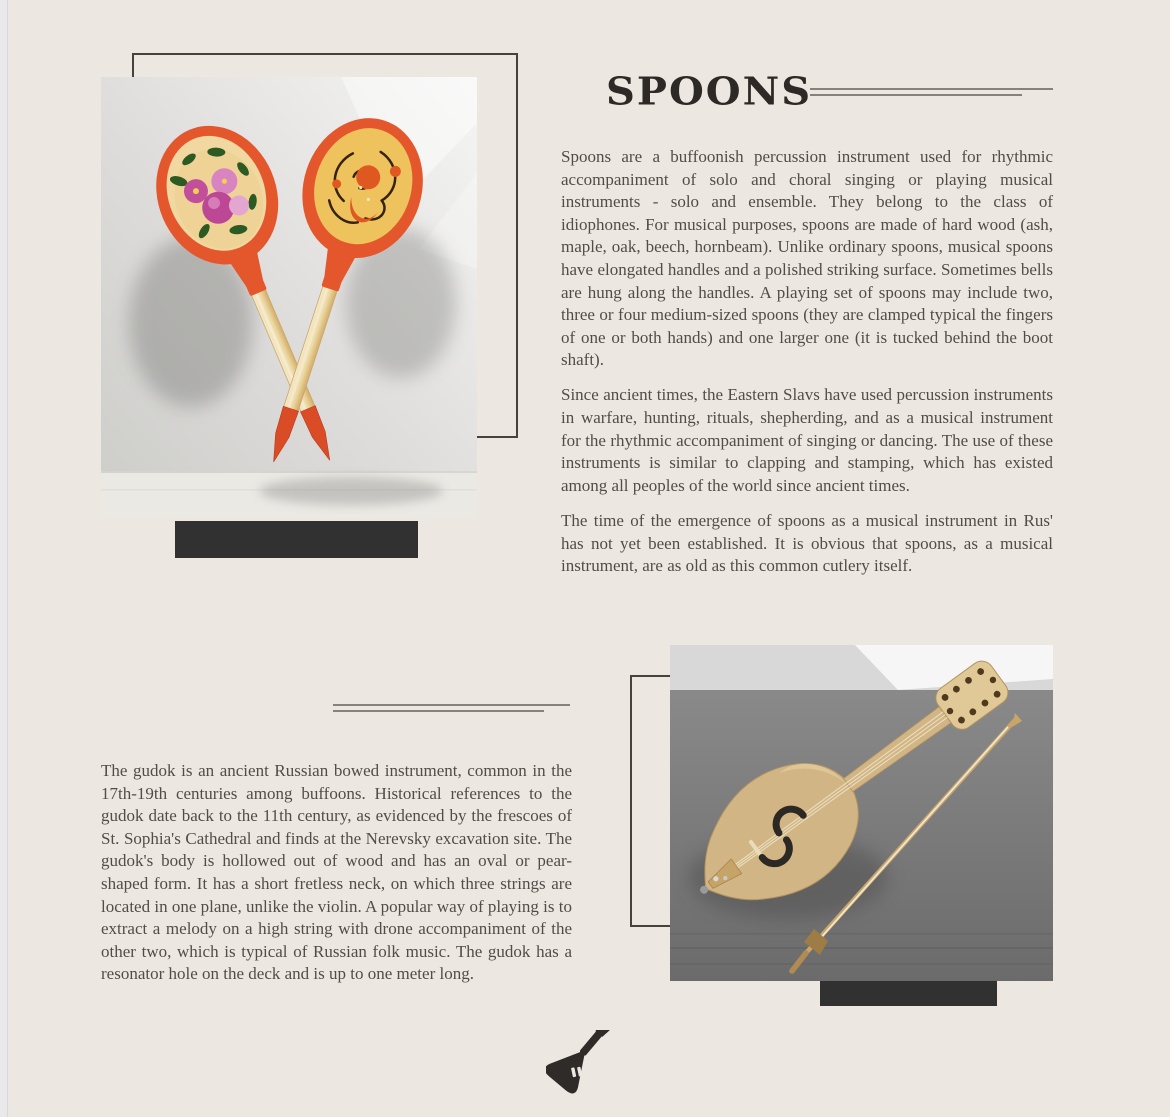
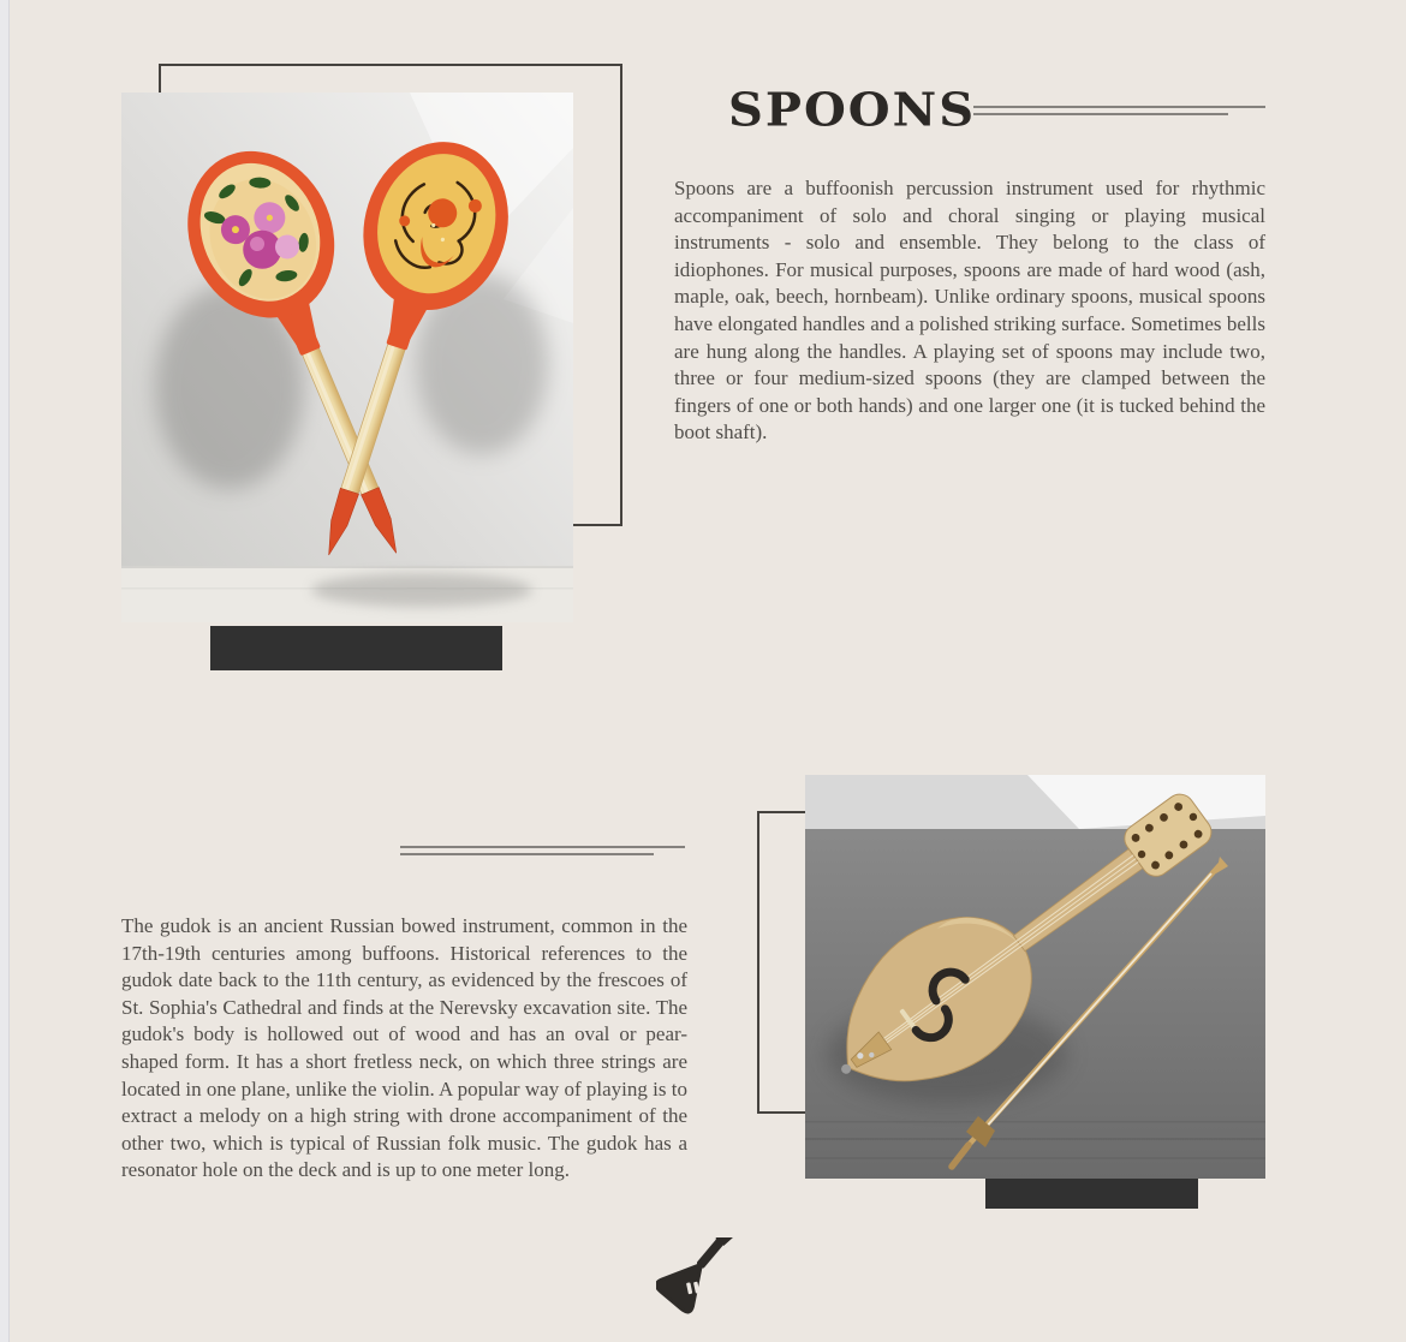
  SPOONS
- Spoons are a buffoonish percussion instrument used for rhythmic accompaniment of solo and choral singing or playing musical instruments - solo and ensemble. They belong to the class of idiophones. For musical purposes, spoons are made of hard wood (ash, maple, oak, beech, hornbeam). Unlike ordinary spoons, musical spoons have elongated handles and a polished striking surface. Sometimes bells are hung along the handles. A playing set of spoons may include two, three or four medium-sized spoons (they are clamped typical the fingers of one or both hands) and one larger one (it is tucked behind the boot shaft).
+ Spoons are a buffoonish percussion instrument used for rhythmic accompaniment of solo and choral singing or playing musical instruments - solo and ensemble. They belong to the class of idiophones. For musical purposes, spoons are made of hard wood (ash, maple, oak, beech, hornbeam). Unlike ordinary spoons, musical spoons have elongated handles and a polished striking surface. Sometimes bells are hung along the handles. A playing set of spoons may include two, three or four medium-sized spoons (they are clamped between the fingers of one or both hands) and one larger one (it is tucked behind the boot shaft).
- Since ancient times, the Eastern Slavs have used percussion instruments in warfare, hunting, rituals, shepherding, and as a musical instrument for the rhythmic accompaniment of singing or dancing. The use of these instruments is similar to clapping and stamping, which has existed among all peoples of the world since ancient times.
- The time of the emergence of spoons as a musical instrument in Rus' has not yet been established. It is obvious that spoons, as a musical instrument, are as old as this common cutlery itself.
  The gudok is an ancient Russian bowed instrument, common in the 17th-19th centuries among buffoons. Historical references to the gudok date back to the 11th century, as evidenced by the frescoes of St. Sophia's Cathedral and finds at the Nerevsky excavation site. The gudok's body is hollowed out of wood and has an oval or pear-shaped form. It has a short fretless neck, on which three strings are located in one plane, unlike the violin. A popular way of playing is to extract a melody on a high string with drone accompaniment of the other two, which is typical of Russian folk music. The gudok has a resonator hole on the deck and is up to one meter long.
